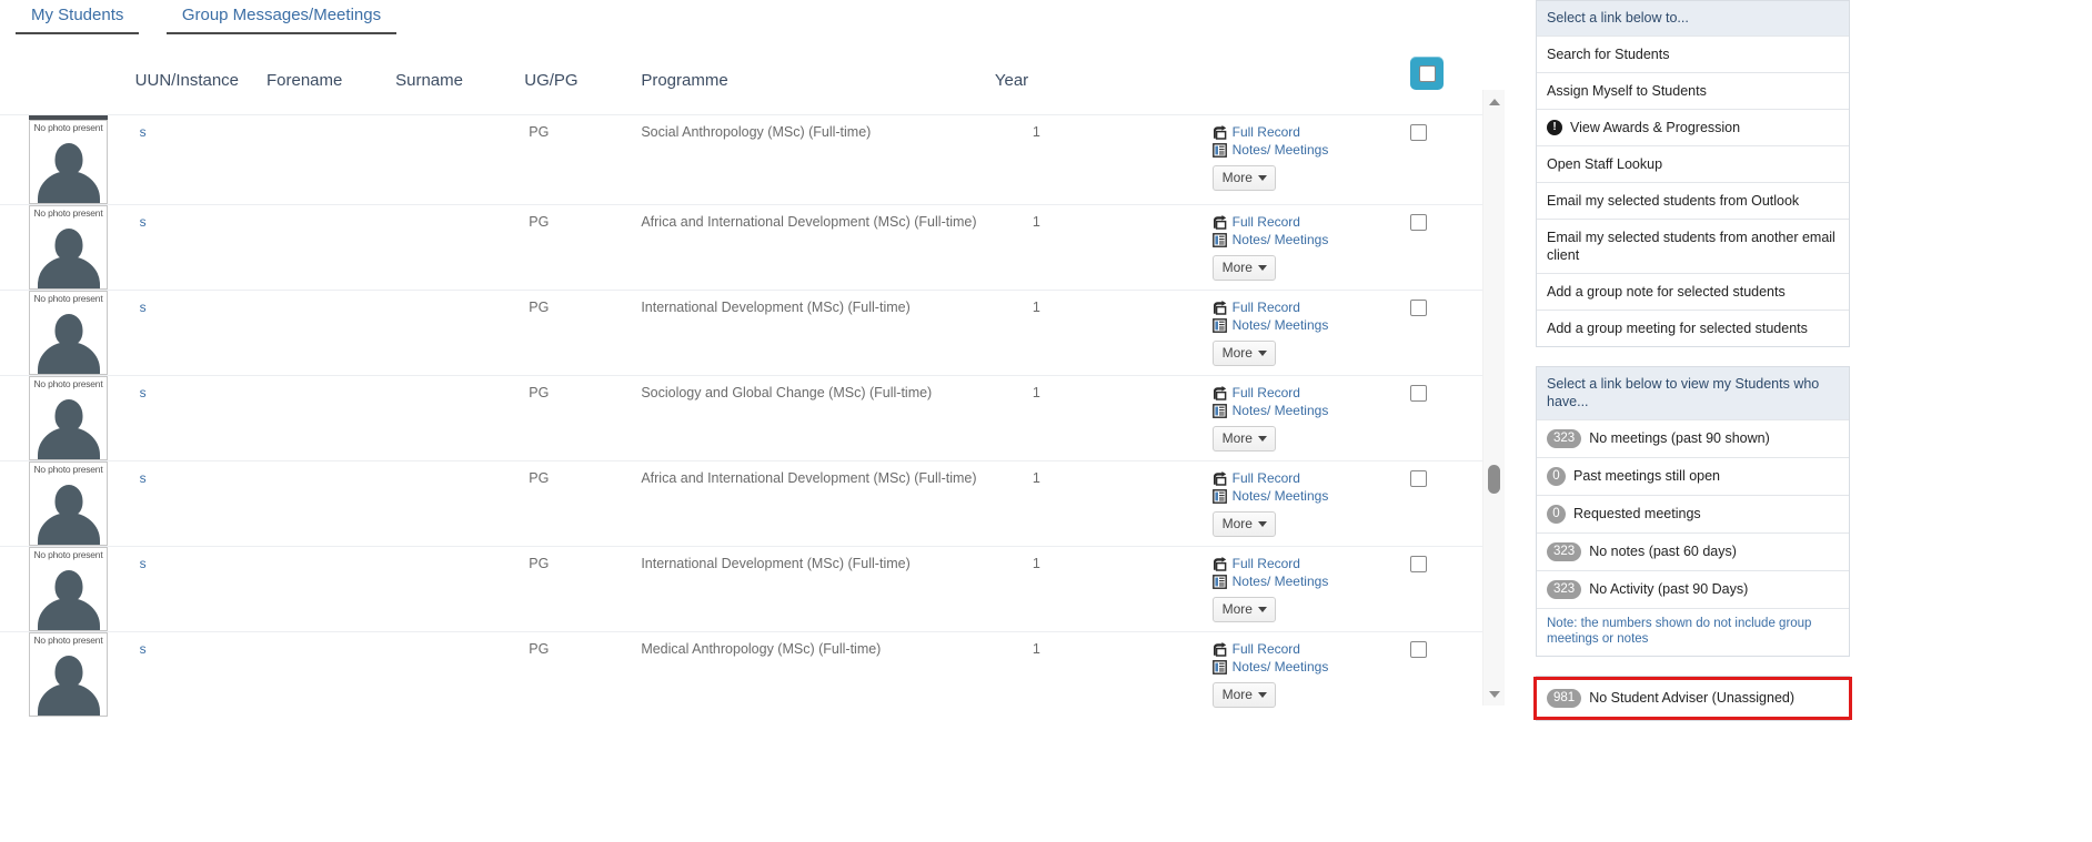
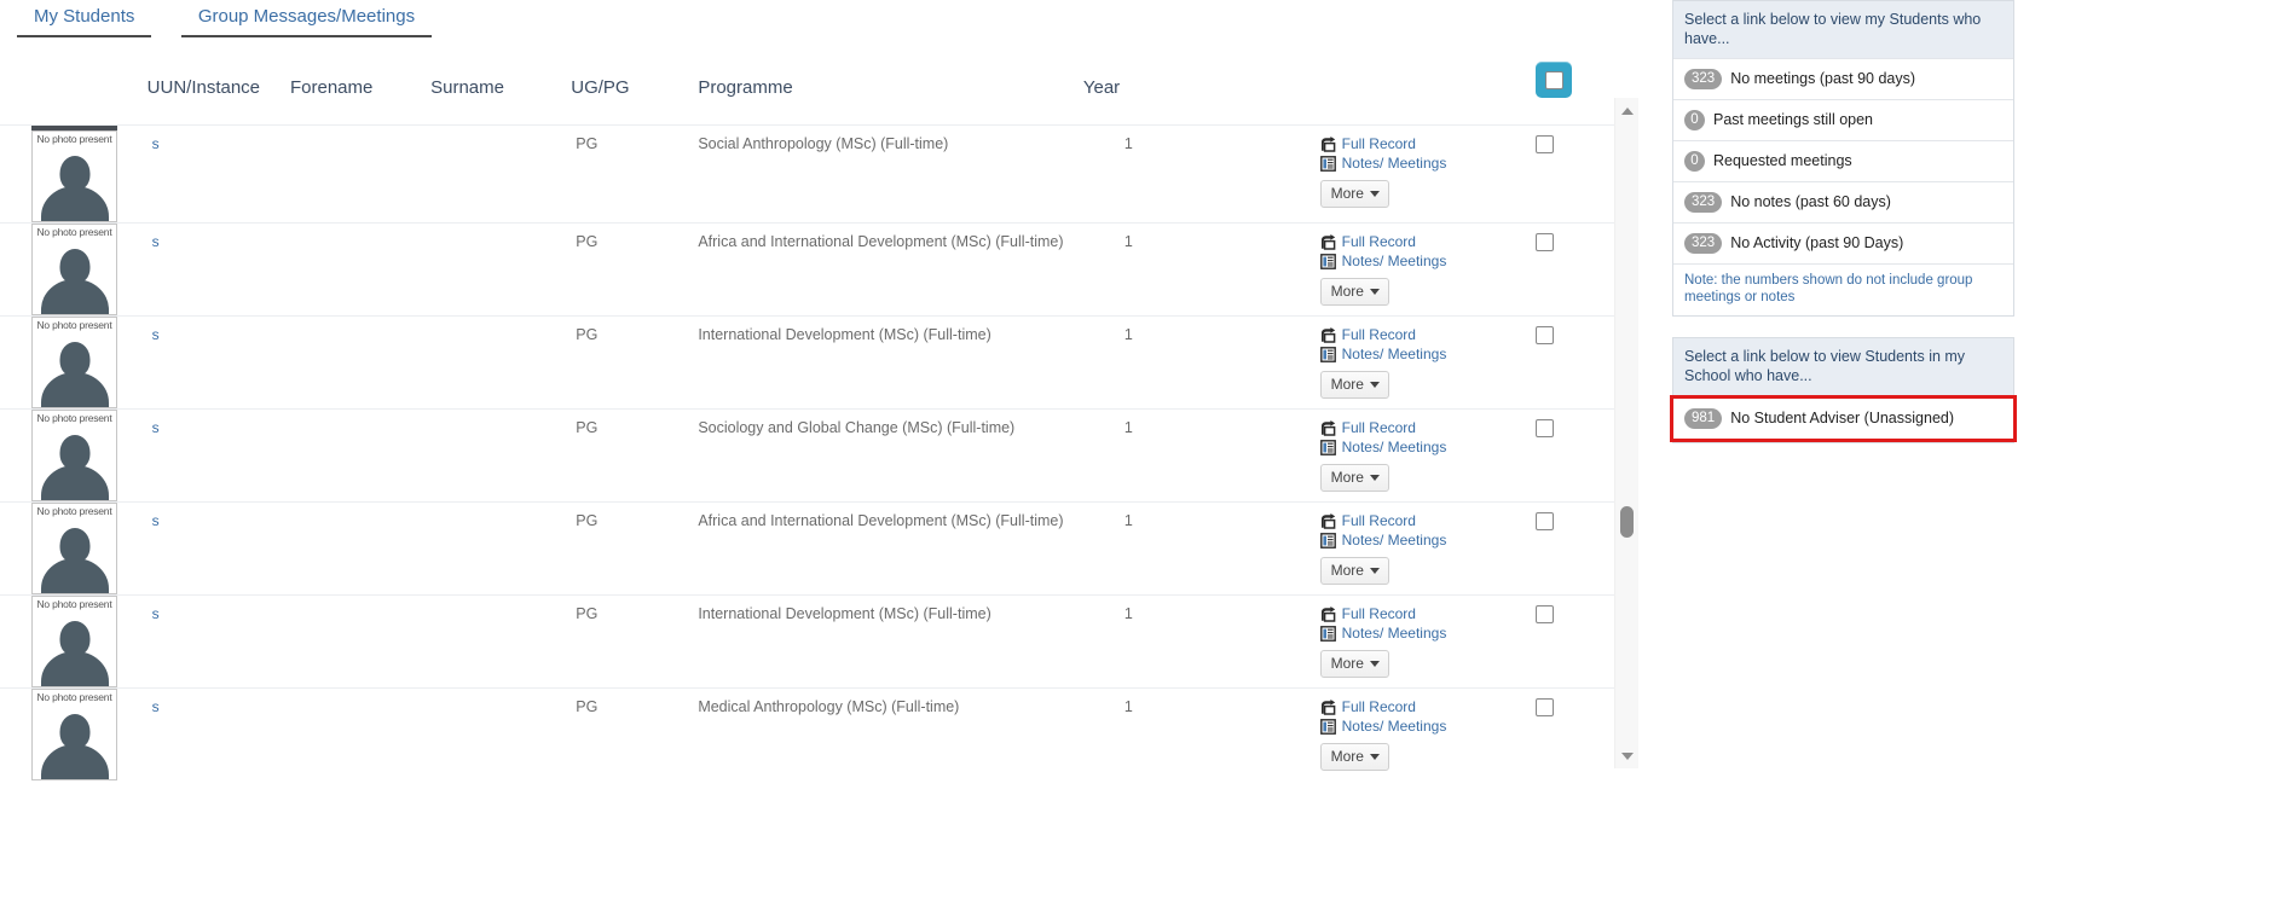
  My Students Group Messages/Meetings
  	UUN/Instance	Forename	Surname	UG/PG	Programme	Year
  No photo present	s			PG	Social Anthropology (MSc) (Full-time)	1	Full RecordNotes/ MeetingsMore
  No photo present	s			PG	Africa and International Development (MSc) (Full-time)	1	Full RecordNotes/ MeetingsMore
  No photo present	s			PG	International Development (MSc) (Full-time)	1	Full RecordNotes/ MeetingsMore
  No photo present	s			PG	Sociology and Global Change (MSc) (Full-time)	1	Full RecordNotes/ MeetingsMore
  No photo present	s			PG	Africa and International Development (MSc) (Full-time)	1	Full RecordNotes/ MeetingsMore
  No photo present	s			PG	International Development (MSc) (Full-time)	1	Full RecordNotes/ MeetingsMore
  No photo present	s			PG	Medical Anthropology (MSc) (Full-time)	1	Full RecordNotes/ MeetingsMore
- Select a link below to...
- Search for Students
- Assign Myself to Students
- !
- View Awards & Progression
- Open Staff Lookup
- Email my selected students from Outlook
- Email my selected students from another email client
- Add a group note for selected students
- Add a group meeting for selected students
  Select a link below to view my Students who have...
  323
- No meetings (past 90 shown)
+ No meetings (past 90 days)
  0
  Past meetings still open
  0
  Requested meetings
  323
  No notes (past 60 days)
  323
  No Activity (past 90 Days)
  Note: the numbers shown do not include group meetings or notes
+ Select a link below to view Students in my School who have...
  981
  No Student Adviser (Unassigned)
